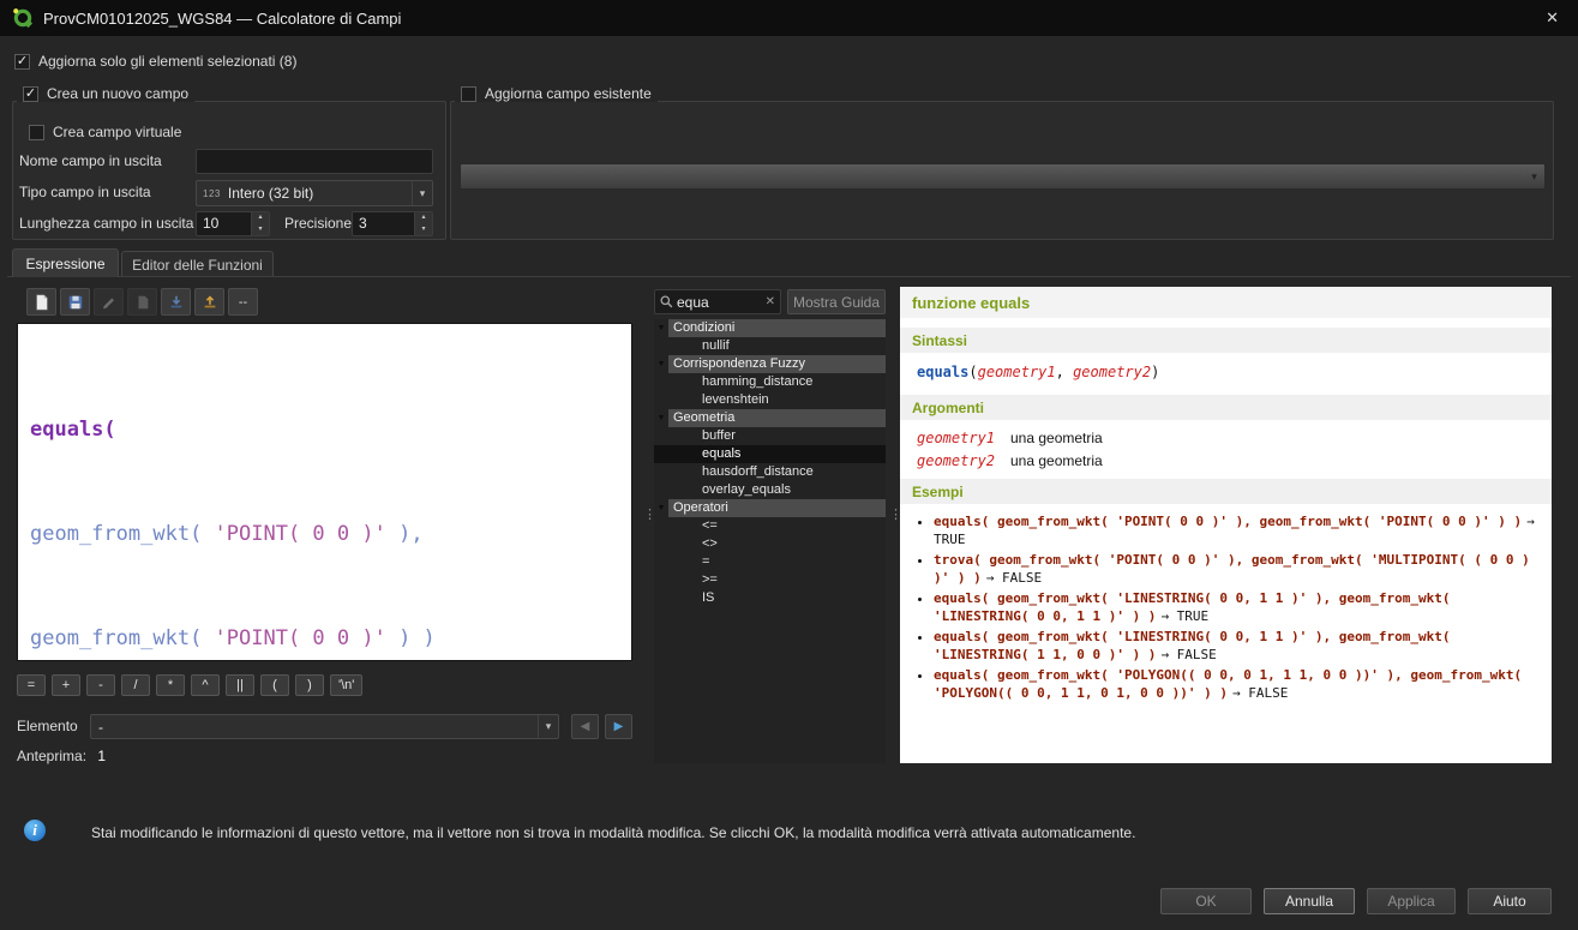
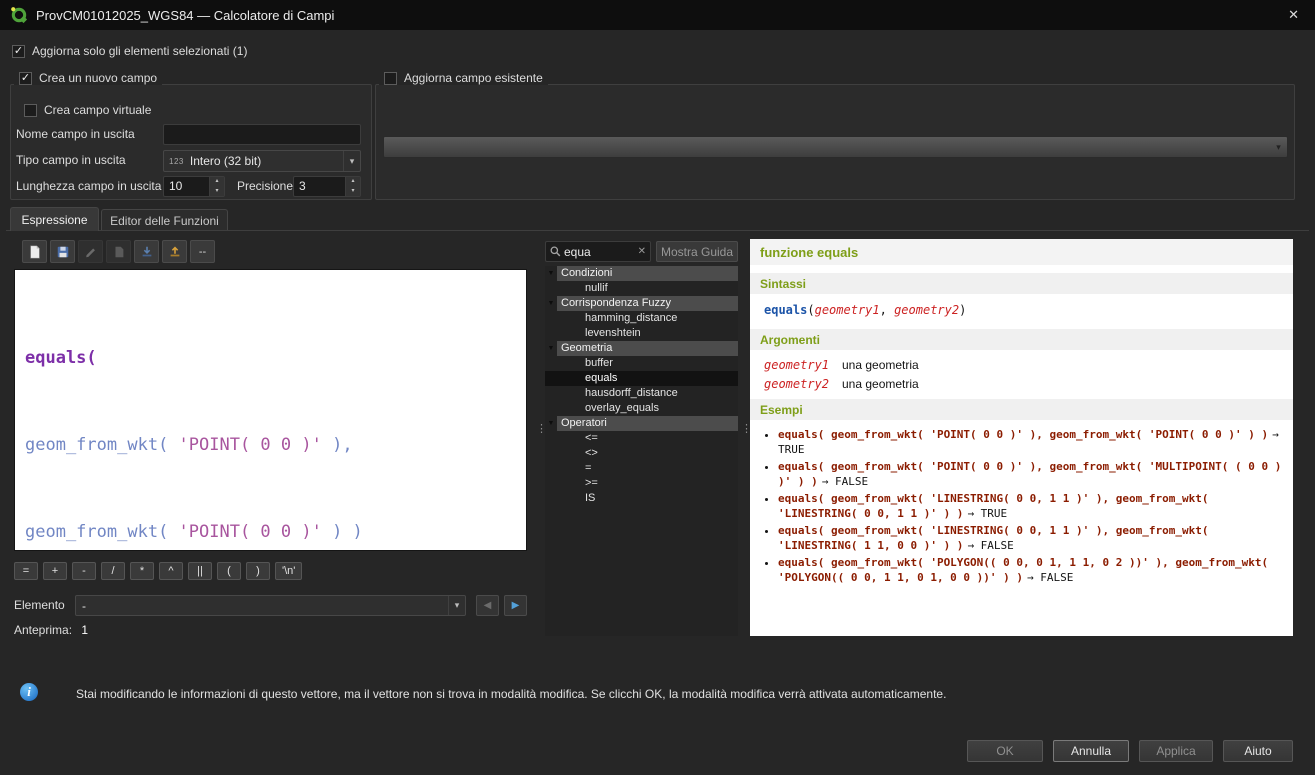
  ProvCM01012025_WGS84 — Calcolatore di Campi
  ✕
  ✓
- Aggiorna solo gli elementi selezionati (8)
+ Aggiorna solo gli elementi selezionati (1)
  ✓
  Crea un nuovo campo
  Crea campo virtuale
  Nome campo in uscita
  Tipo campo in uscita
  123
  Intero (32 bit)
  ▾
  Lunghezza campo in uscita
  10
  Precisione
  3
  Aggiorna campo esistente
  ▾
  Espressione
  Editor delle Funzioni
  --
  equals(
  geom_from_wkt( 'POINT( 0 0 )' ),
  geom_from_wkt( 'POINT( 0 0 )' ) )
  =
  +
  -
  /
  *
  ^
  ||
  (
  )
  '\n'
  Elemento
  -
  ▾
  ◀
  ▶
  Anteprima: 1
  equa
  ✕
  Mostra Guida
  Condizioni
  nullif
  Corrispondenza Fuzzy
  hamming_distance
  levenshtein
  Geometria
  buffer
  equals
  hausdorff_distance
  overlay_equals
  Operatori
  <=
  <>
  =
  >=
  IS
  ⋮
  ⋮
  funzione equals
  Sintassi
  equals(geometry1, geometry2)
  Argomenti
  geometry1
  una geometria
  geometry2
  una geometria
  Esempi
  equals( geom_from_wkt( 'POINT( 0 0 )' ), geom_from_wkt( 'POINT( 0 0 )' ) ) → TRUE
- trova( geom_from_wkt( 'POINT( 0 0 )' ), geom_from_wkt( 'MULTIPOINT( ( 0 0 ) )' ) ) → FALSE
+ equals( geom_from_wkt( 'POINT( 0 0 )' ), geom_from_wkt( 'MULTIPOINT( ( 0 0 ) )' ) ) → FALSE
  equals( geom_from_wkt( 'LINESTRING( 0 0, 1 1 )' ), geom_from_wkt( 'LINESTRING( 0 0, 1 1 )' ) ) → TRUE
  equals( geom_from_wkt( 'LINESTRING( 0 0, 1 1 )' ), geom_from_wkt( 'LINESTRING( 1 1, 0 0 )' ) ) → FALSE
- equals( geom_from_wkt( 'POLYGON(( 0 0, 0 1, 1 1, 0 0 ))' ), geom_from_wkt( 'POLYGON(( 0 0, 1 1, 0 1, 0 0 ))' ) ) → FALSE
+ equals( geom_from_wkt( 'POLYGON(( 0 0, 0 1, 1 1, 0 2 ))' ), geom_from_wkt( 'POLYGON(( 0 0, 1 1, 0 1, 0 0 ))' ) ) → FALSE
  i
  Stai modificando le informazioni di questo vettore, ma il vettore non si trova in modalità modifica. Se clicchi OK, la modalità modifica verrà attivata automaticamente.
  OK
  Annulla
  Applica
  Aiuto
